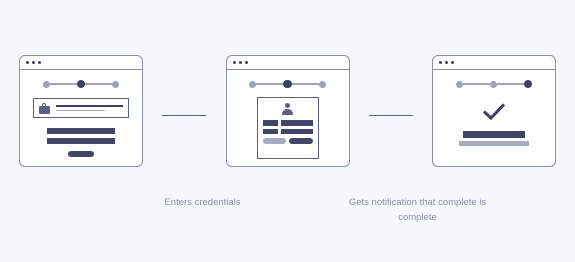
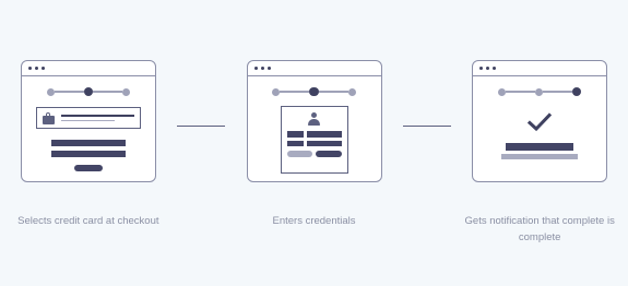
+ Selects credit card at checkout
  Enters credentials
  Gets notification that complete is complete
